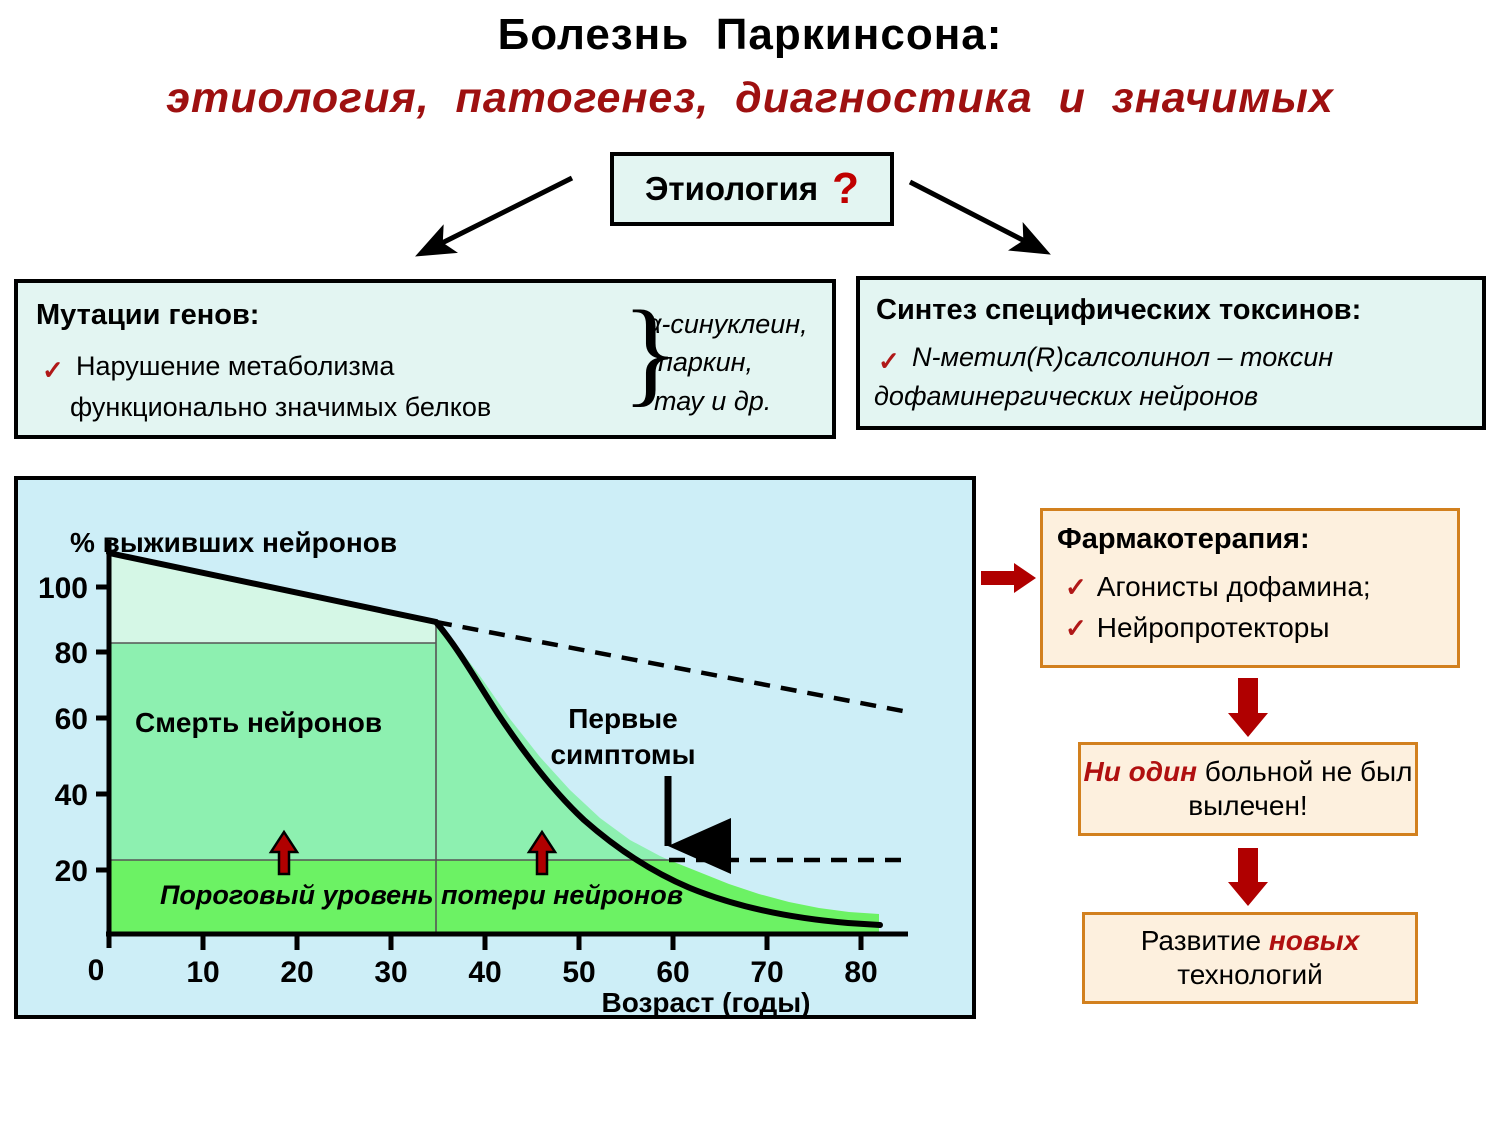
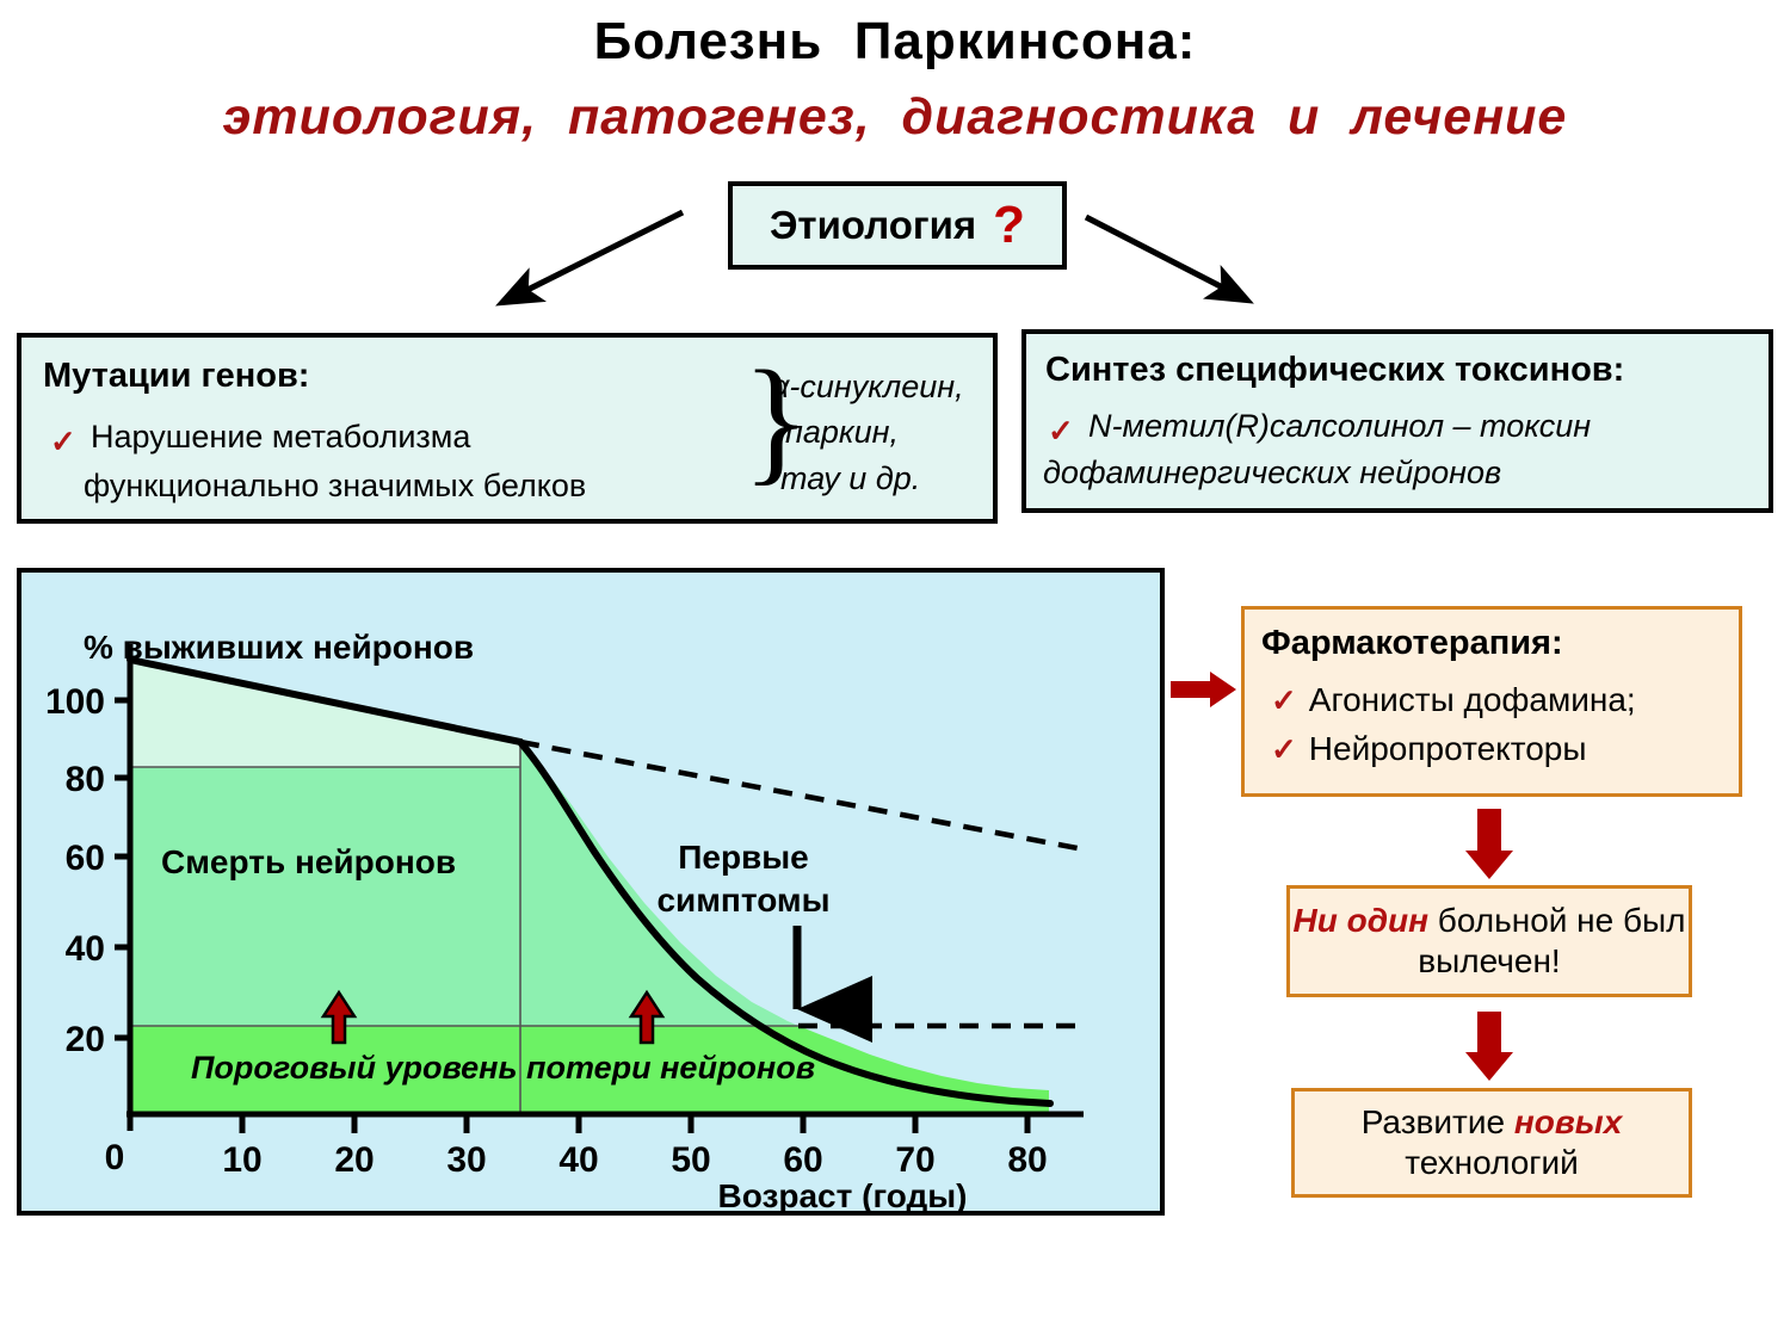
  Болезнь Паркинсона:
- этиология, патогенез, диагностика и значимых
+ этиология, патогенез, диагностика и лечение
  Этиология
  ?
  Мутации генов:
  ✓
  Нарушение метаболизма
  функционально значимых белков
  }
  α-синуклеин,
  паркин,
  тау и др.
  Синтез специфических токсинов:
  ✓
  N-метил(R)салсолинол – токсин
  дофаминергических нейронов
  100
  80
  60
  40
  20
  0
  10
  20
  30
  40
  50
  60
  70
  80
  % выживших нейронов
  Возраст (годы)
  Смерть нейронов
  Первые
  симптомы
  Пороговый уровень потери нейронов
  Фармакотерапия:
  ✓ Агонисты дофамина;
  ✓ Нейропротекторы
  Ни один больной не был вылечен!
  Развитие новых технологий
